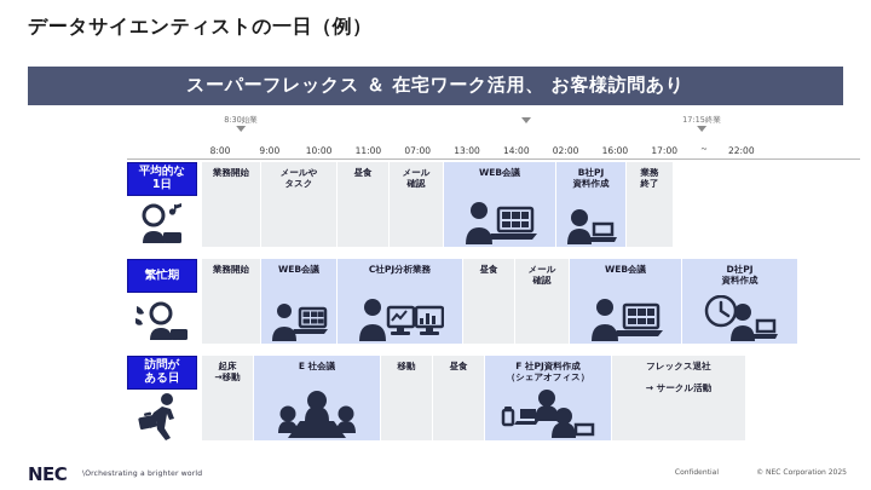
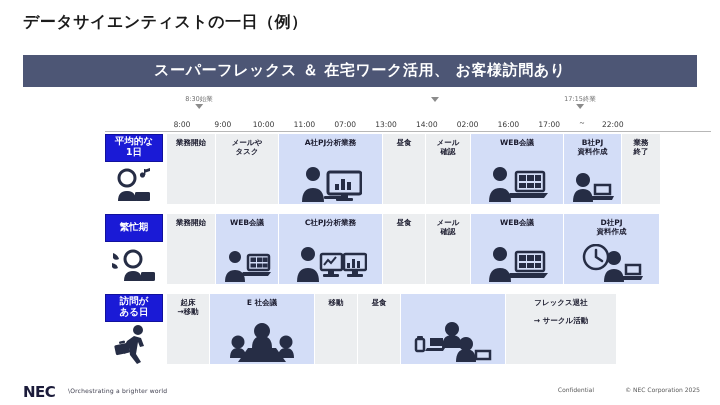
  データサイエンティストの一日（例）
  スーパーフレックス ＆ 在宅ワーク活用、 お客様訪問あり
  8:00
  9:00
  10:00
  11:00
  07:00
  13:00
  14:00
  02:00
  16:00
  17:00
  ～
  22:00
  8:30始業
  17:15終業
  平均的な
  1日
  業務開始
  メールや
  タスク
+ A社PJ分析業務
  昼食
  メール
  確認
  WEB会議
  B社PJ
  資料作成
  業務
  終了
  繁忙期
  業務開始
  WEB会議
  C社PJ分析業務
  昼食
  メール
  確認
  WEB会議
  D社PJ
  資料作成
  訪問が
  ある日
  起床
  →移動
  E 社会議
  移動
  昼食
- F 社PJ資料作成
- （シェアオフィス）
  フレックス退社
  → サークル活動
  NEC
